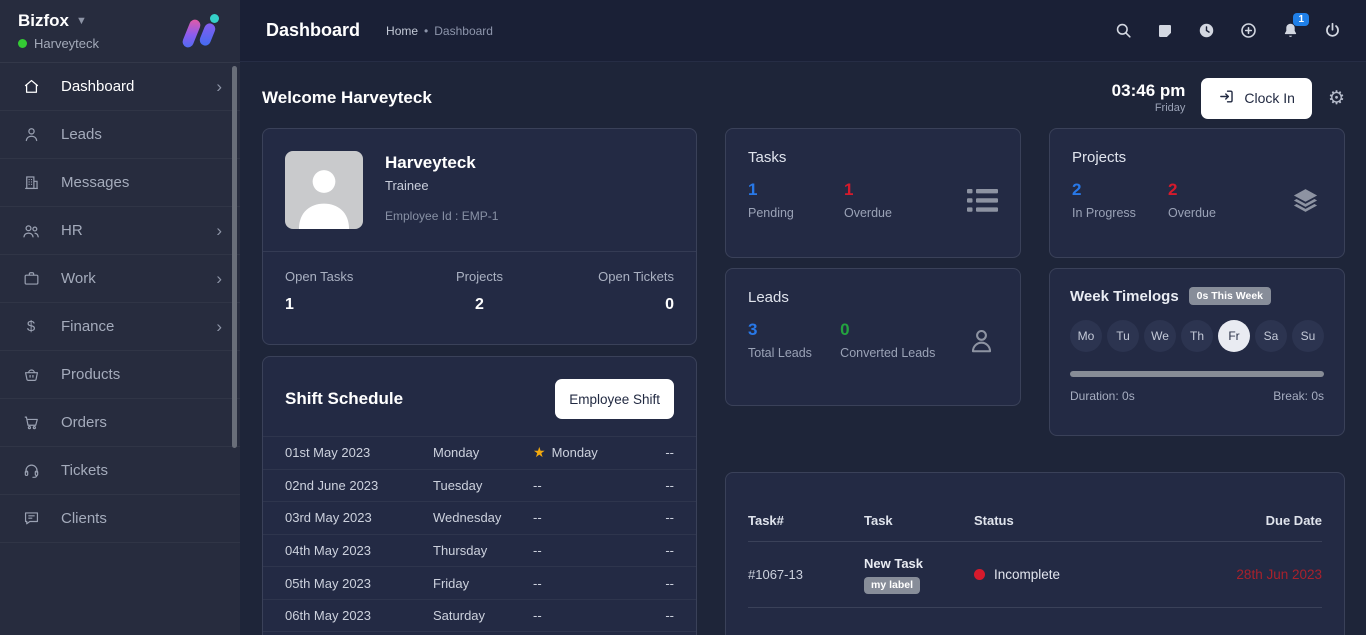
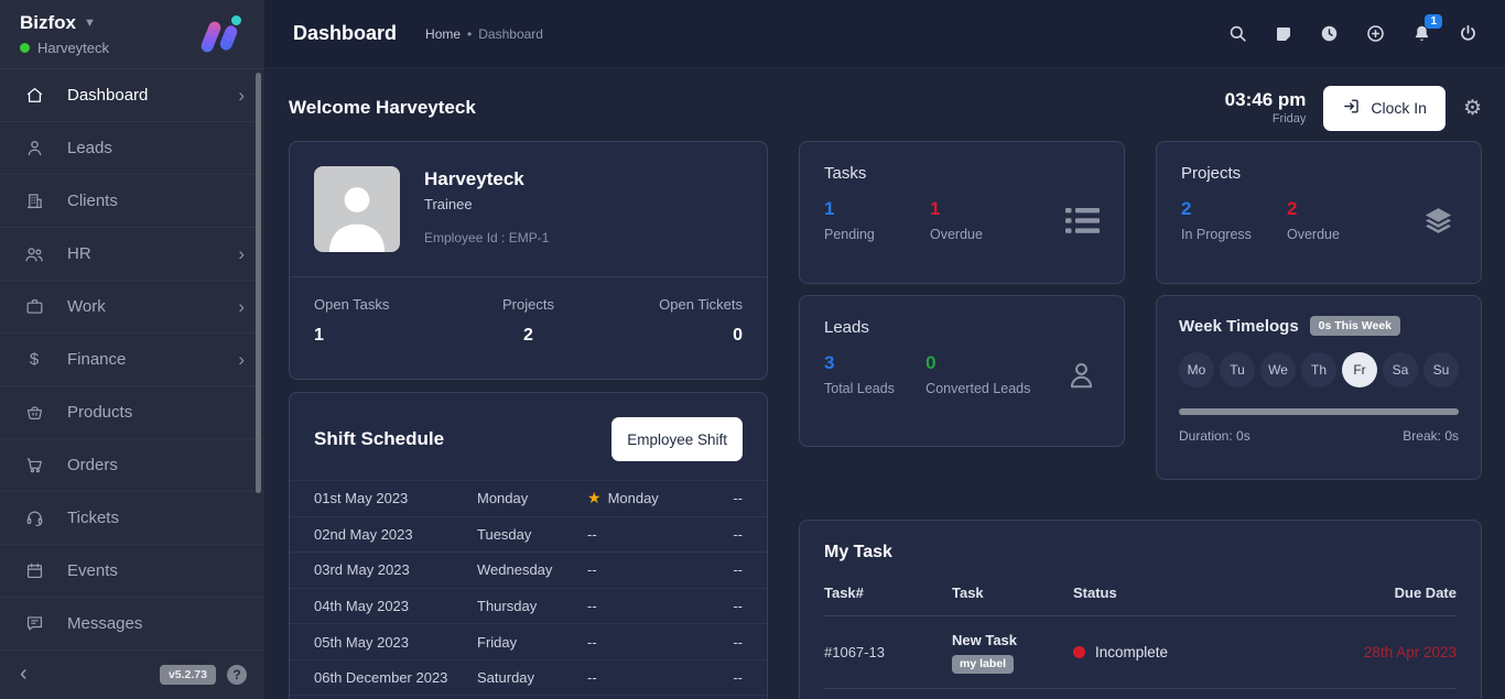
  Bizfox
  ▼
  Harveyteck
  Dashboard
  ›
  Leads
- Messages
+ Clients
  HR
  ›
  Work
  ›
  $
  Finance
  ›
  Products
  Orders
  Tickets
+ Events
- Clients
+ Messages
+ ‹
+ v5.2.73
+ ?
  Dashboard
  Home
  •
  Dashboard
  1
  Welcome Harveyteck
  03:46 pm
  Friday
  Clock In
  ⚙
  Harveyteck
  Trainee
  Employee Id : EMP-1
  Open Tasks
  1
  Projects
  2
  Open Tickets
  0
  Shift Schedule
  Employee Shift
  01st May 2023
  Monday
  ★
  Monday
  --
- 02nd June 2023
+ 02nd May 2023
  Tuesday
  --
  --
  03rd May 2023
  Wednesday
  --
  --
  04th May 2023
  Thursday
  --
  --
  05th May 2023
  Friday
  --
  --
- 06th May 2023
+ 06th December 2023
  Saturday
  --
  --
  Tasks
  1
  Pending
  1
  Overdue
  Projects
  2
  In Progress
  2
  Overdue
  Leads
  3
  Total Leads
  0
  Converted Leads
  Week Timelogs
  0s This Week
  Mo
  Tu
  We
  Th
  Fr
  Sa
  Su
  Duration: 0s
  Break: 0s
+ My Task
  Task#
  Task
  Status
  Due Date
  #1067-13
  New Task
  my label
  Incomplete
- 28th Jun 2023
+ 28th Apr 2023
